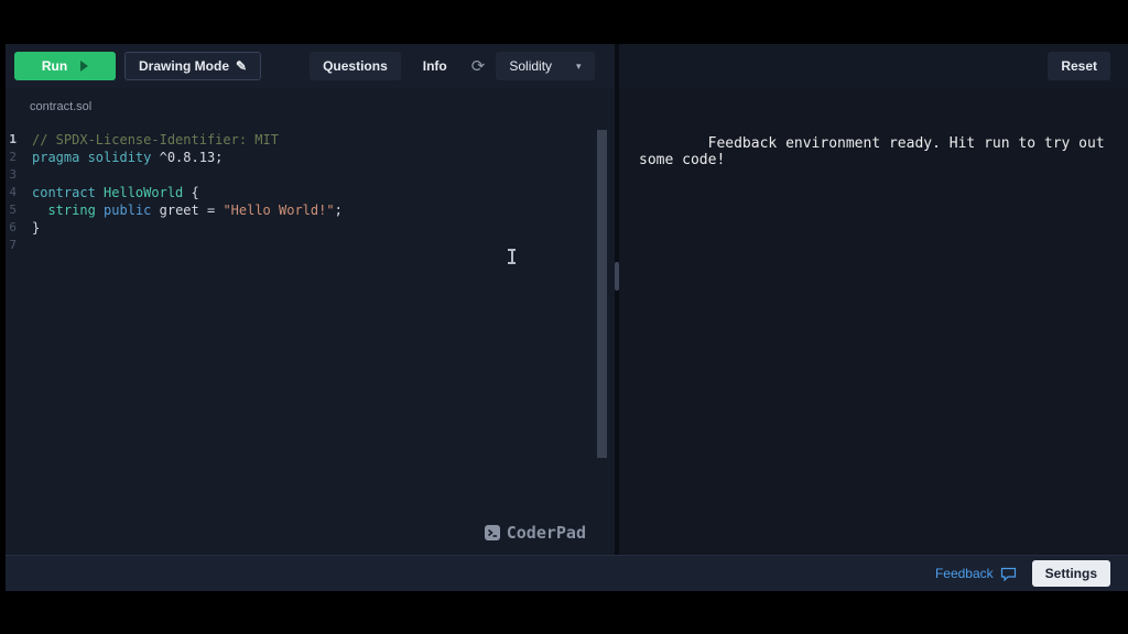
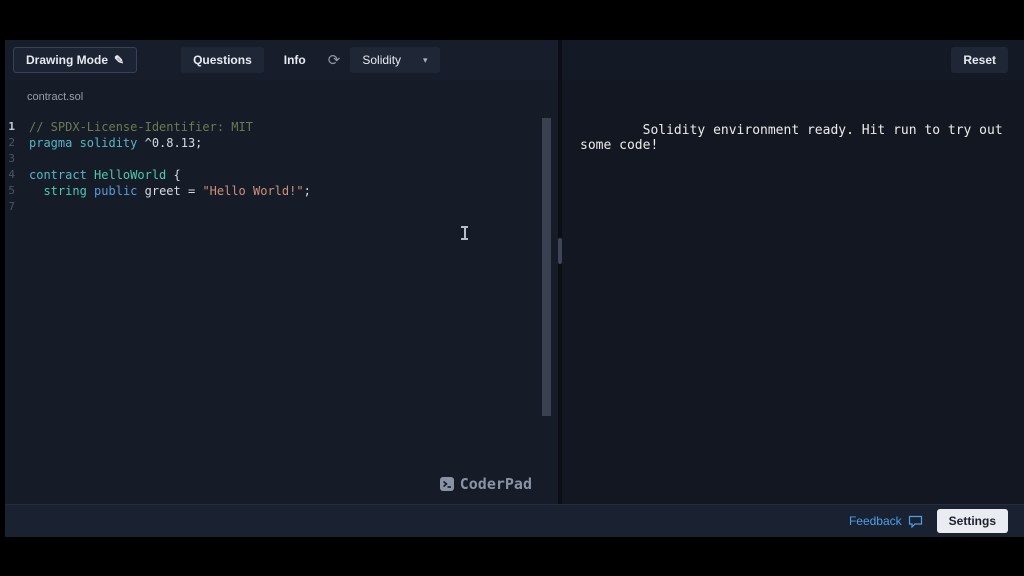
- Run
  Drawing Mode
  ✎
  Questions
  Info
  ⟳
  Solidity
  ▾
  contract.sol
  1
  // SPDX-License-Identifier: MIT
  2
  pragma solidity ^0.8.13;
  3
  4
  contract HelloWorld {
  5
  string public greet = "Hello World!";
- 6
- }
  7
  CoderPad
  Reset
- Feedback environment ready. Hit run to try out some code!
+ Solidity environment ready. Hit run to try out some code!
  Feedback
  Settings
